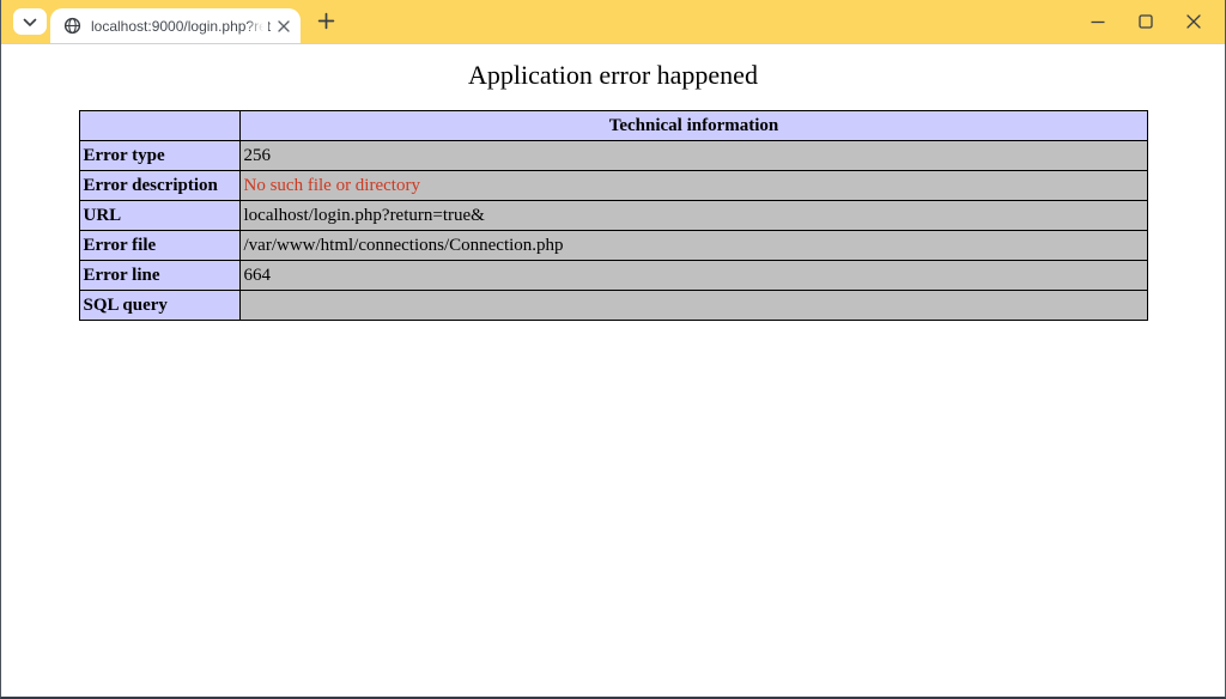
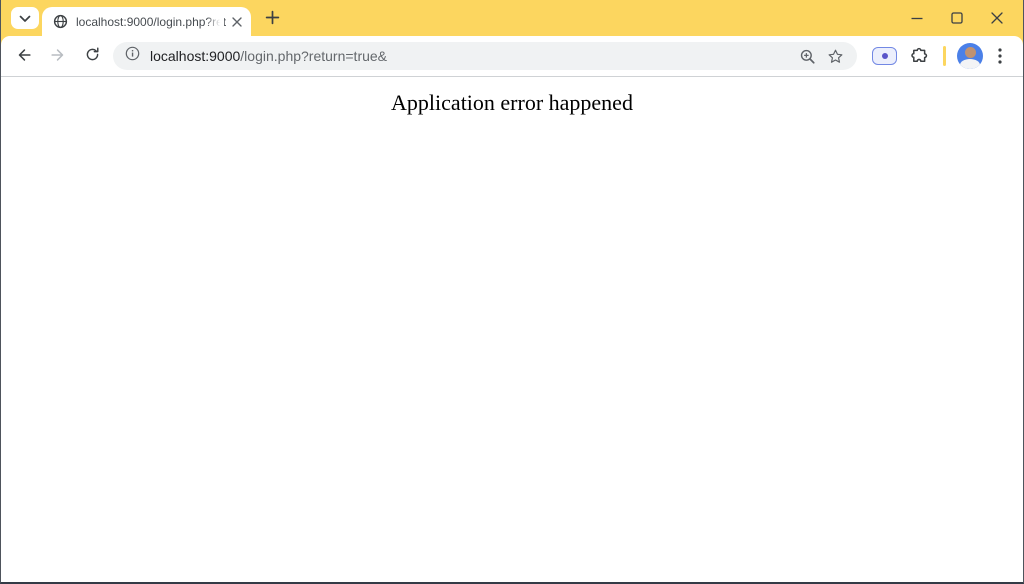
  localhost:9000/login.phpt
+ localhost:9000/login.php?return=true&
  Application error happened
- 	Technical information
- Error type	256
- Error description	No such file or directory
- URL	localhost/login.php?return=true&
- Error file	/var/www/html/connections/Connection.php
- Error line	664
- SQL query
